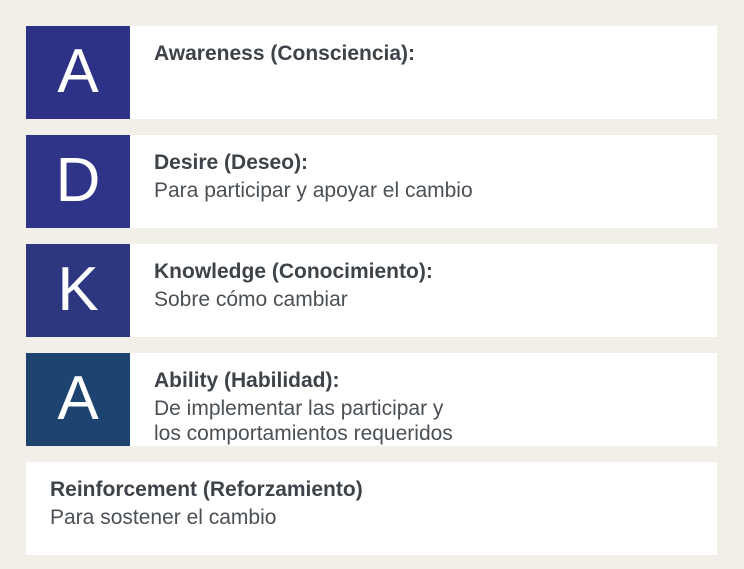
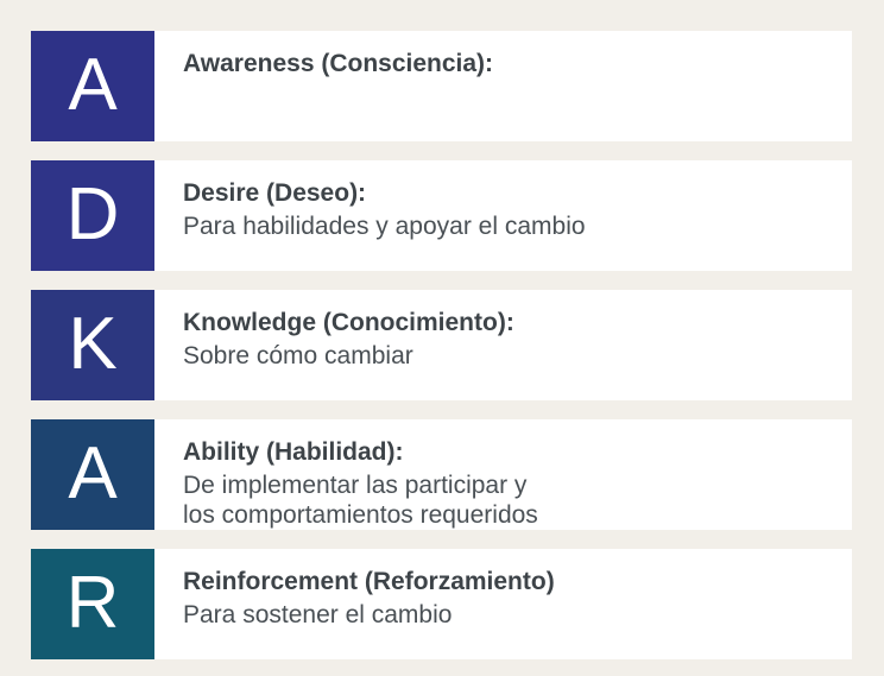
  A
  Awareness (Consciencia):
  D
  Desire (Deseo):
- Para participar y apoyar el cambio
+ Para habilidades y apoyar el cambio
  K
  Knowledge (Conocimiento):
  Sobre cómo cambiar
  A
  Ability (Habilidad):
  De implementar las participar y
  los comportamientos requeridos
+ R
  Reinforcement (Reforzamiento)
  Para sostener el cambio
